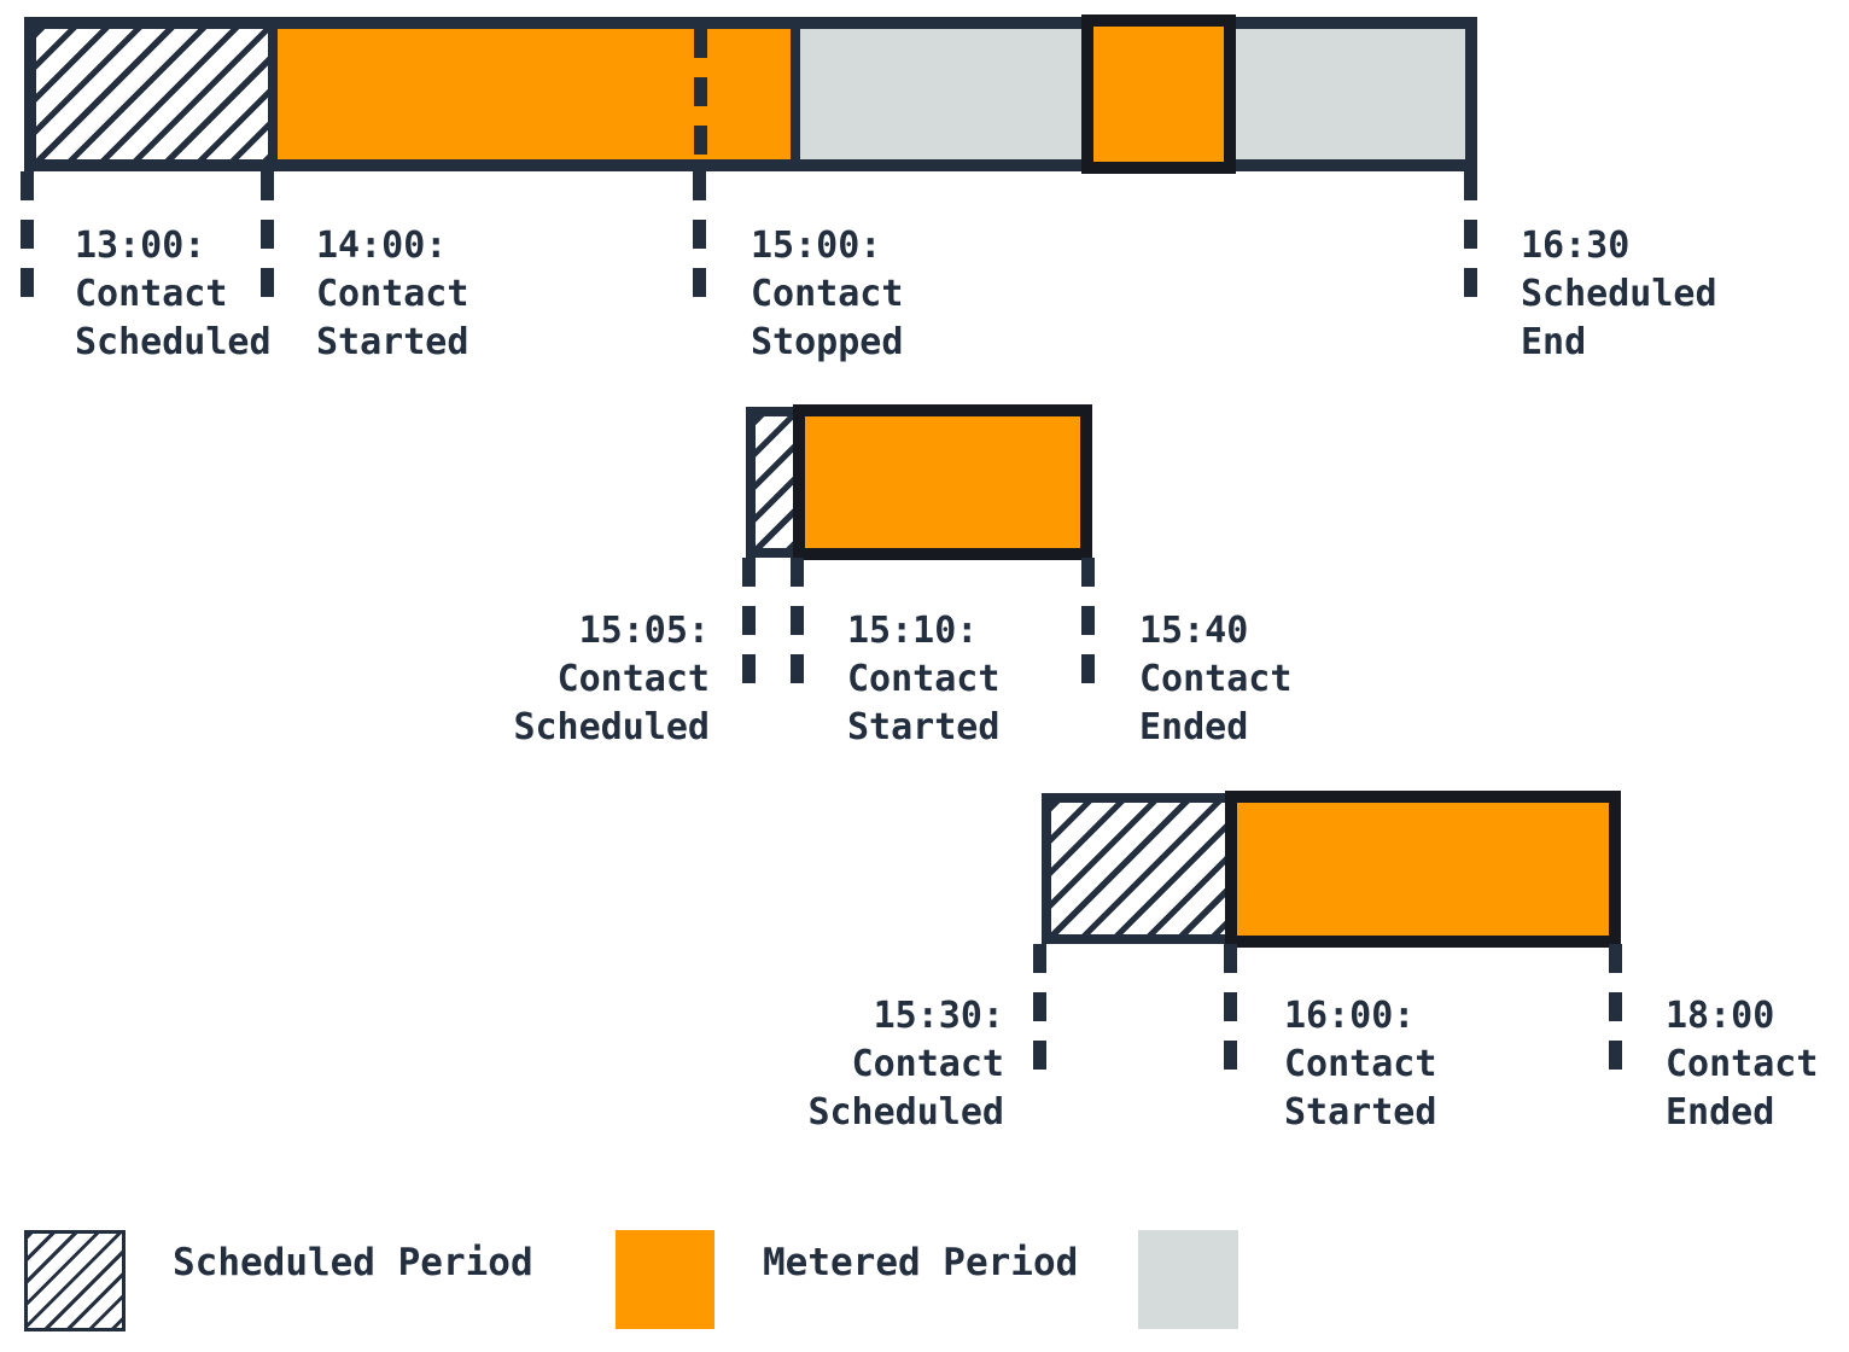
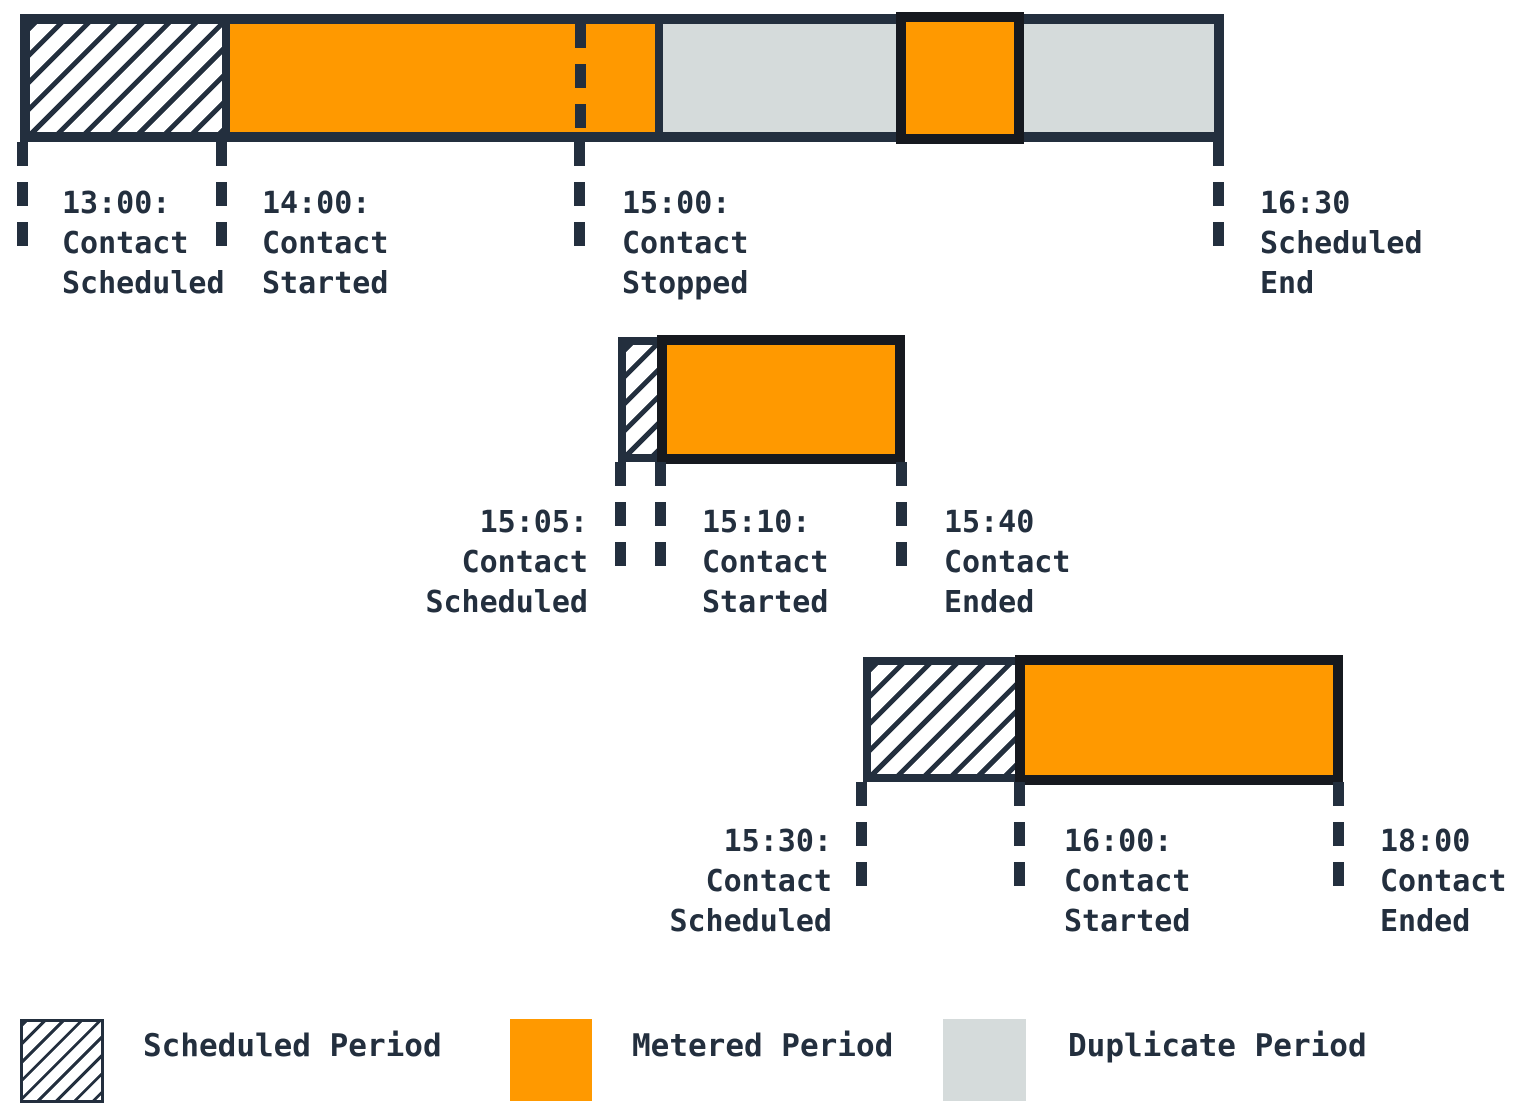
  13:00:
  Contact
  Scheduled
  14:00:
  Contact
  Started
  15:00:
  Contact
  Stopped
  16:30
  Scheduled
  End
  15:05:
  Contact
  Scheduled
  15:10:
  Contact
  Started
  15:40
  Contact
  Ended
  15:30:
  Contact
  Scheduled
  16:00:
  Contact
  Started
  18:00
  Contact
  Ended
  Scheduled Period
  Metered Period
+ Duplicate Period
